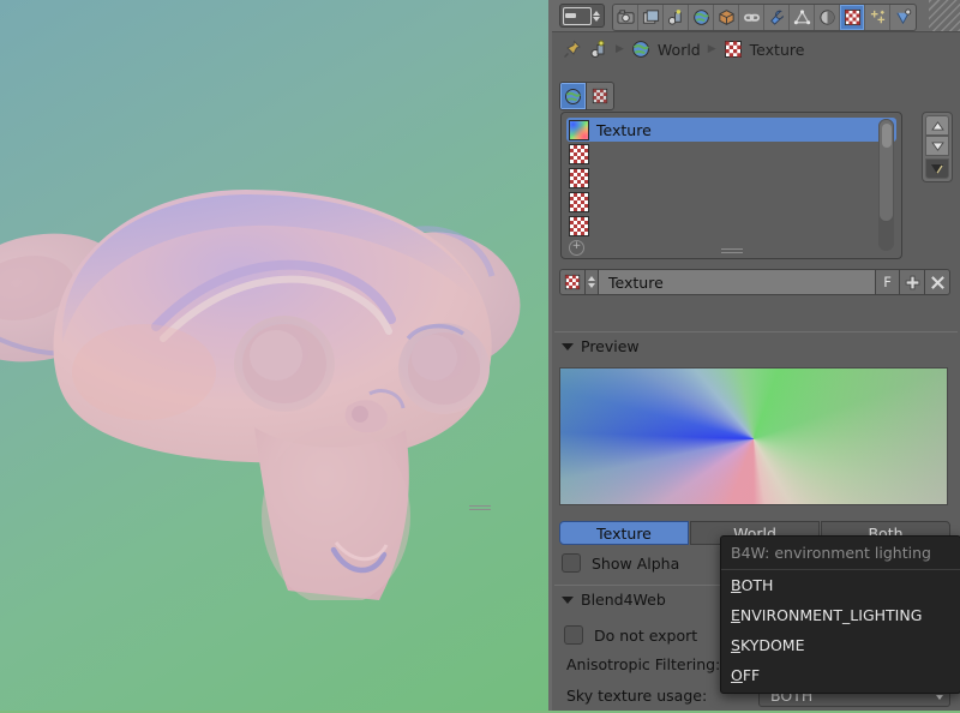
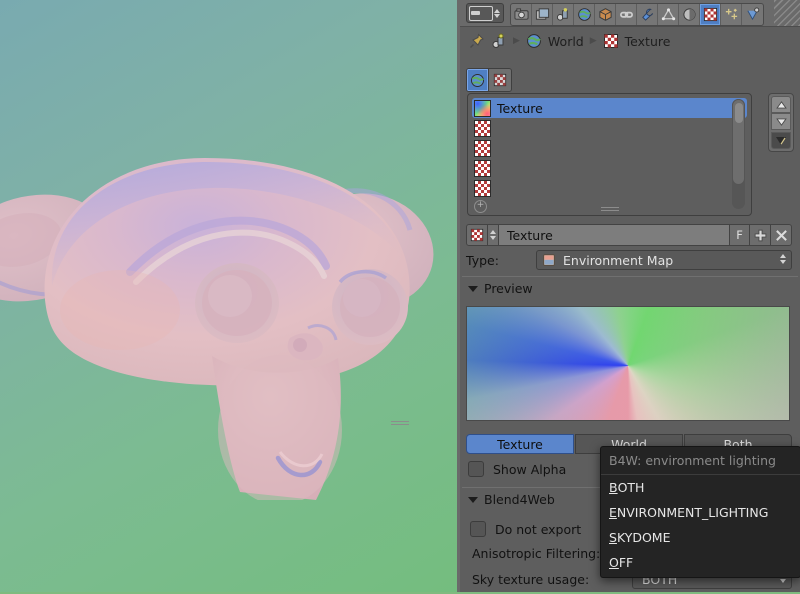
  World
  Texture
  Texture
  +
  Texture
  F
+ Type:
+ Environment Map
  Preview
  Texture
  World
  Both
  Show Alpha
  Blend4Web
  Do not export
  Anisotropic Filtering:
  Sky texture usage:
  BOTH
  B4W: environment lighting
  B
  OTH
  E
  NVIRONMENT_LIGHTING
  S
  KYDOME
  O
  FF
